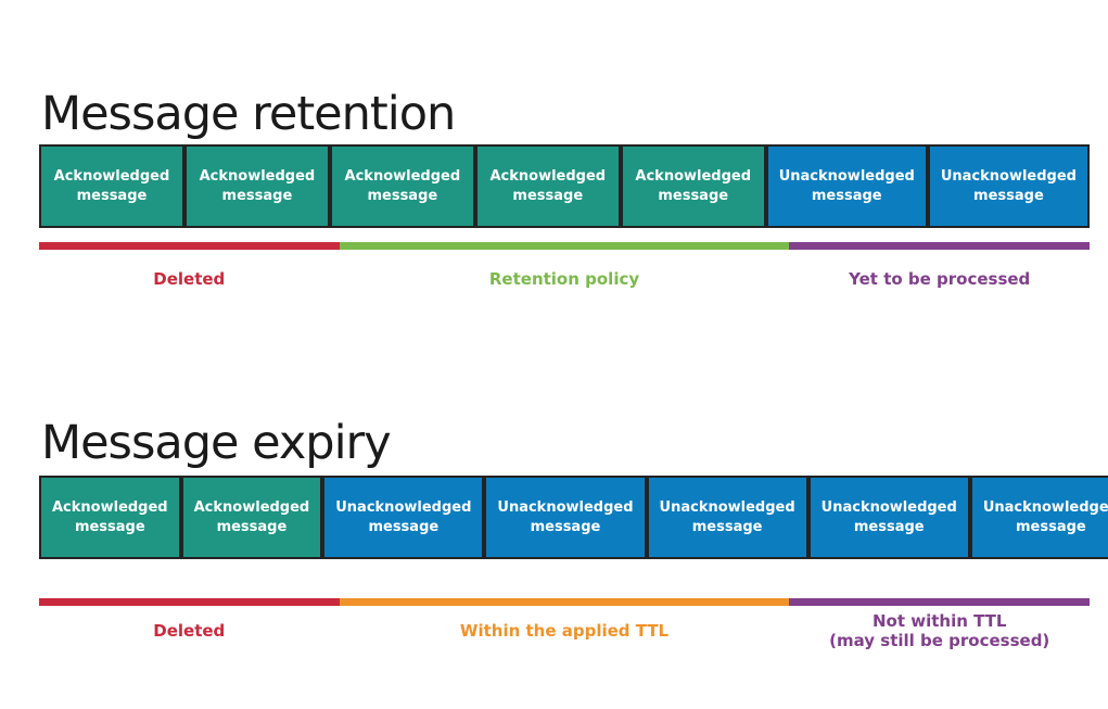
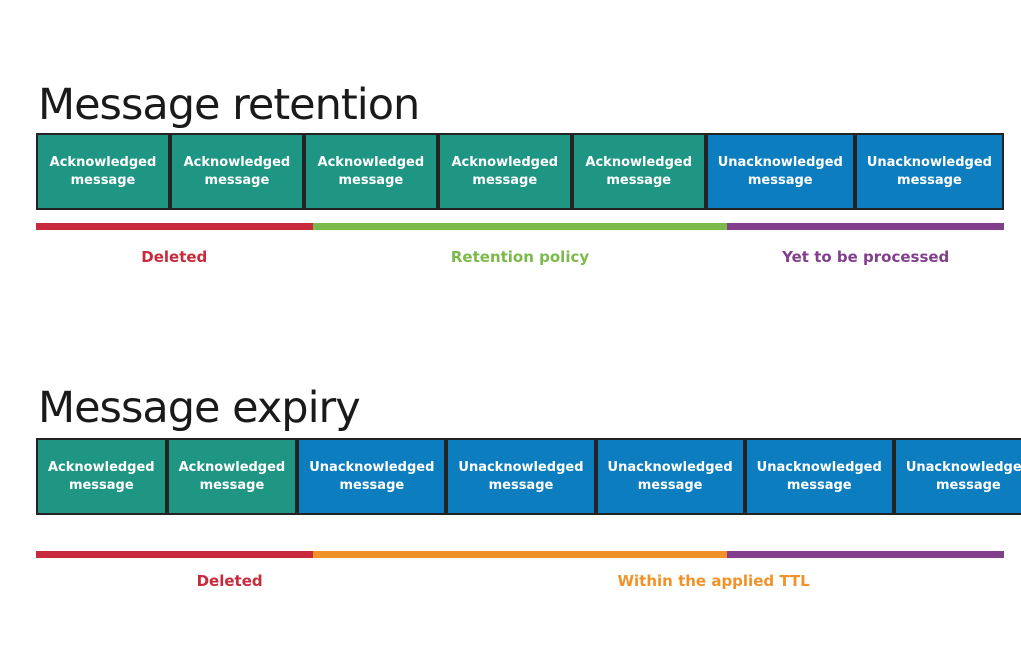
  Message retention
  Acknowledged message
  Acknowledged message
  Acknowledged message
  Acknowledged message
  Acknowledged message
  Unacknowledged message
  Unacknowledged message
  Deleted
  Retention policy
  Yet to be processed
  Message expiry
  Acknowledged message
  Acknowledged message
  Unacknowledged message
  Unacknowledged message
  Unacknowledged message
  Unacknowledged message
  Unacknowledge message
  Deleted
  Within the applied TTL
- Not within TTL
- (may still be processed)
